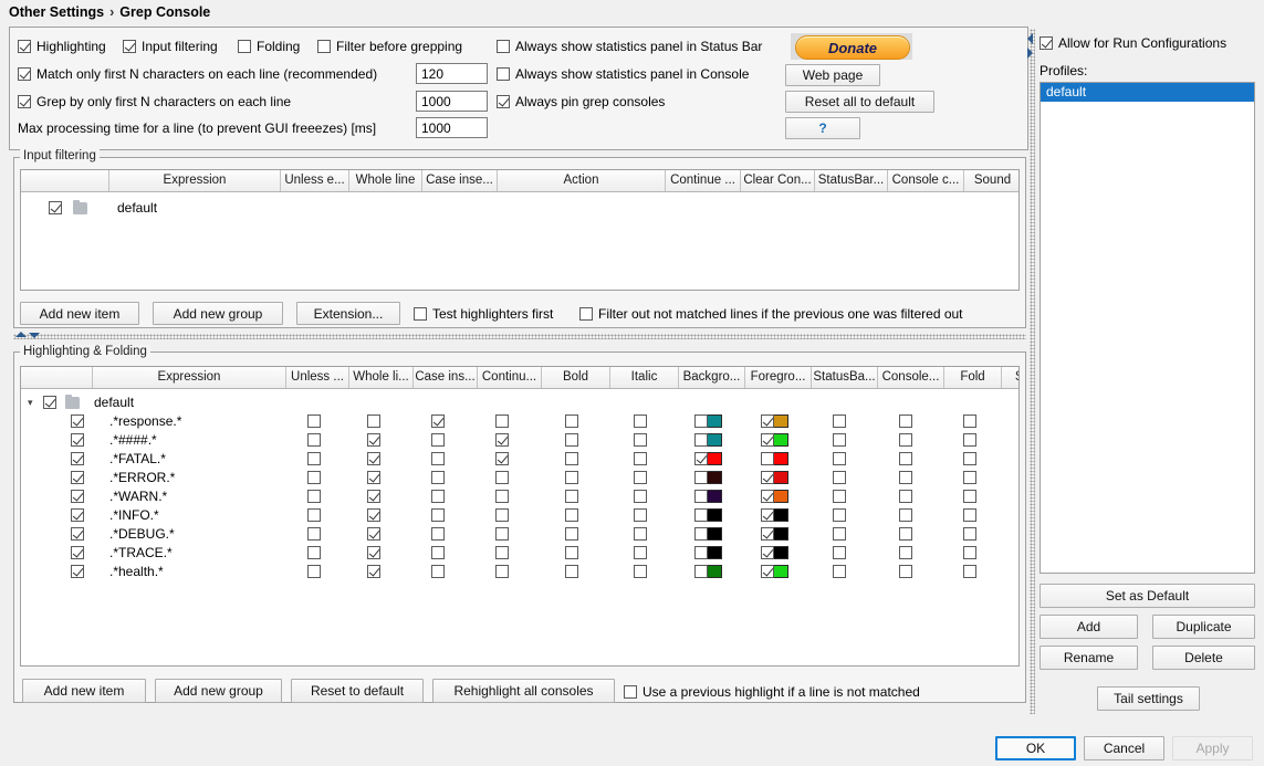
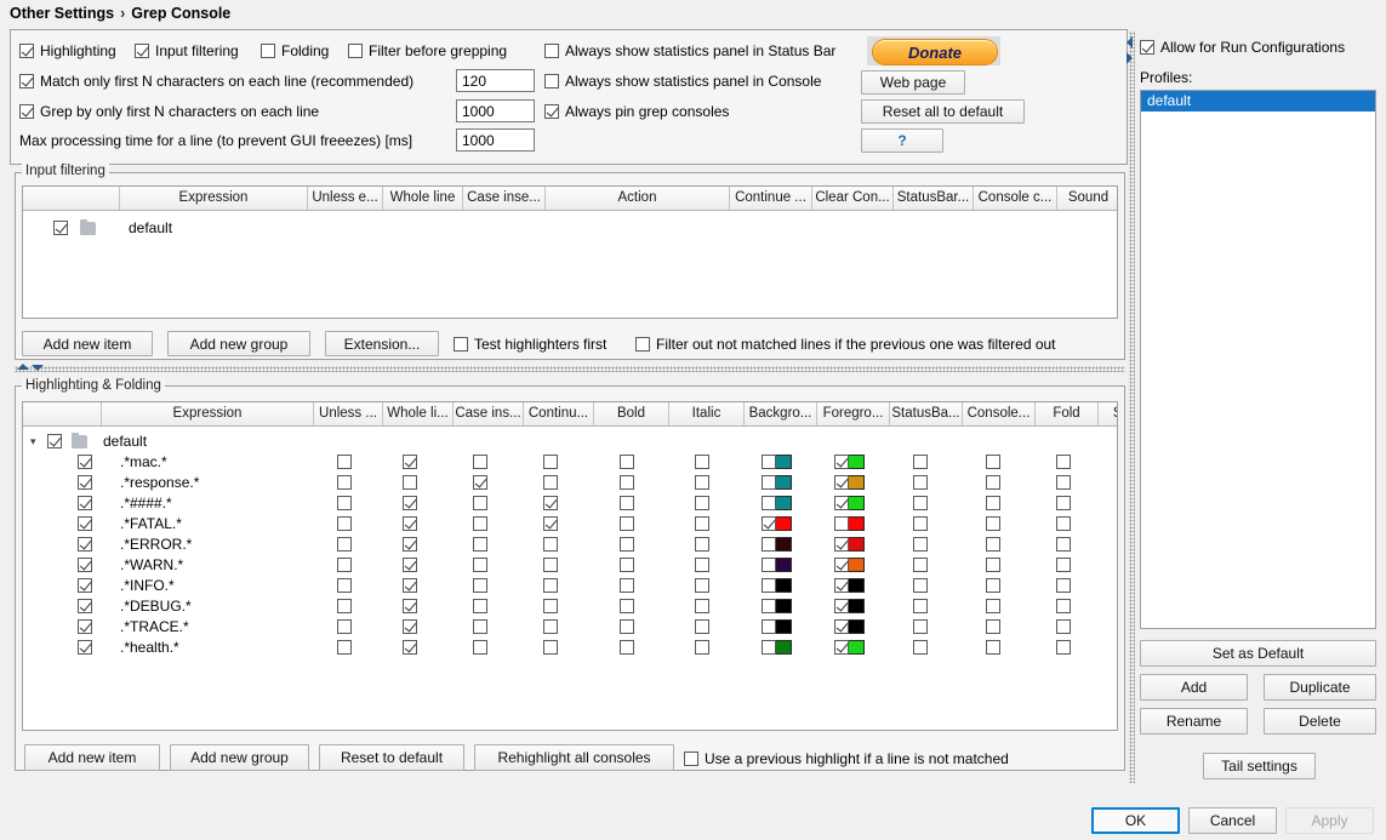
  Other Settings › Grep Console
  Highlighting
  Input filtering
  Folding
  Filter before grepping
  Always show statistics panel in Status Bar
  Match only first N characters on each line (recommended)
  120
  Always show statistics panel in Console
  Grep by only first N characters on each line
  1000
  Always pin grep consoles
  Max processing time for a line (to prevent GUI freeezes) [ms]
  1000
  Donate
  Web page
  Reset all to default
  ?
  Input filtering
  Expression
  Unless e...
  Whole line
  Case inse...
  Action
  Continue ...
  Clear Con...
  StatusBar...
  Console c...
  Sound
  default
  Add new item
  Add new group
  Extension...
  Test highlighters first
  Filter out not matched lines if the previous one was filtered out
  Highlighting & Folding
  Expression
  Unless ...
  Whole li...
  Case ins...
  Continu...
  Bold
  Italic
  Backgro...
  Foregro...
  StatusBa...
  Console...
  Fold
  ▾
  default
+ .*mac.*
  .*response.*
  .*####.*
  .*FATAL.*
  .*ERROR.*
  .*WARN.*
  .*INFO.*
  .*DEBUG.*
  .*TRACE.*
  .*health.*
  Add new item
  Add new group
  Reset to default
  Rehighlight all consoles
  Use a previous highlight if a line is not matched
  Allow for Run Configurations
  Profiles:
  default
  Set as Default
  Add
  Duplicate
  Rename
  Delete
  Tail settings
  OK
  Cancel
  Apply
